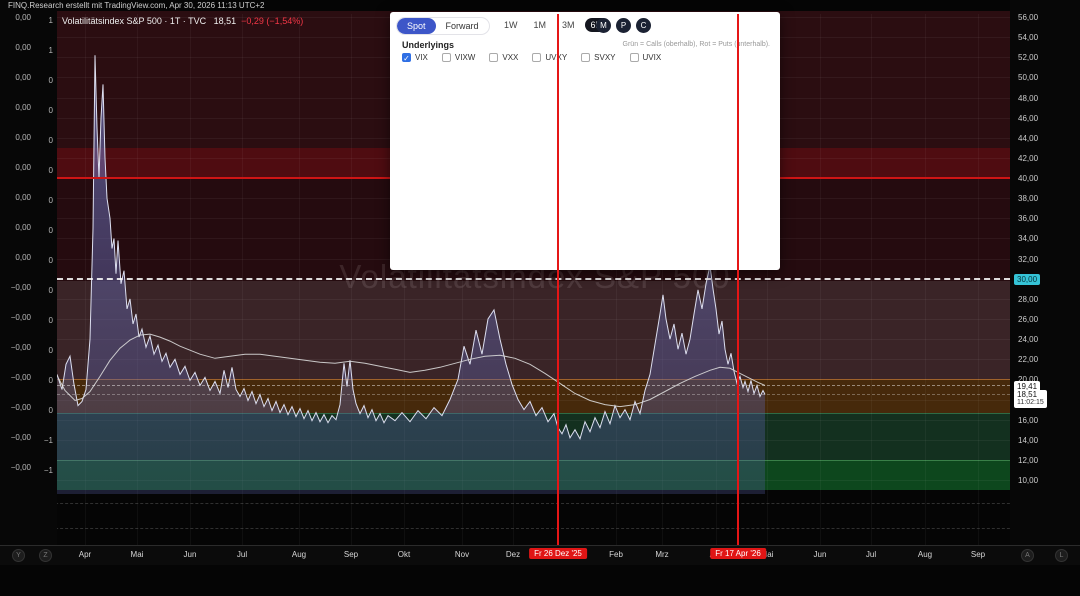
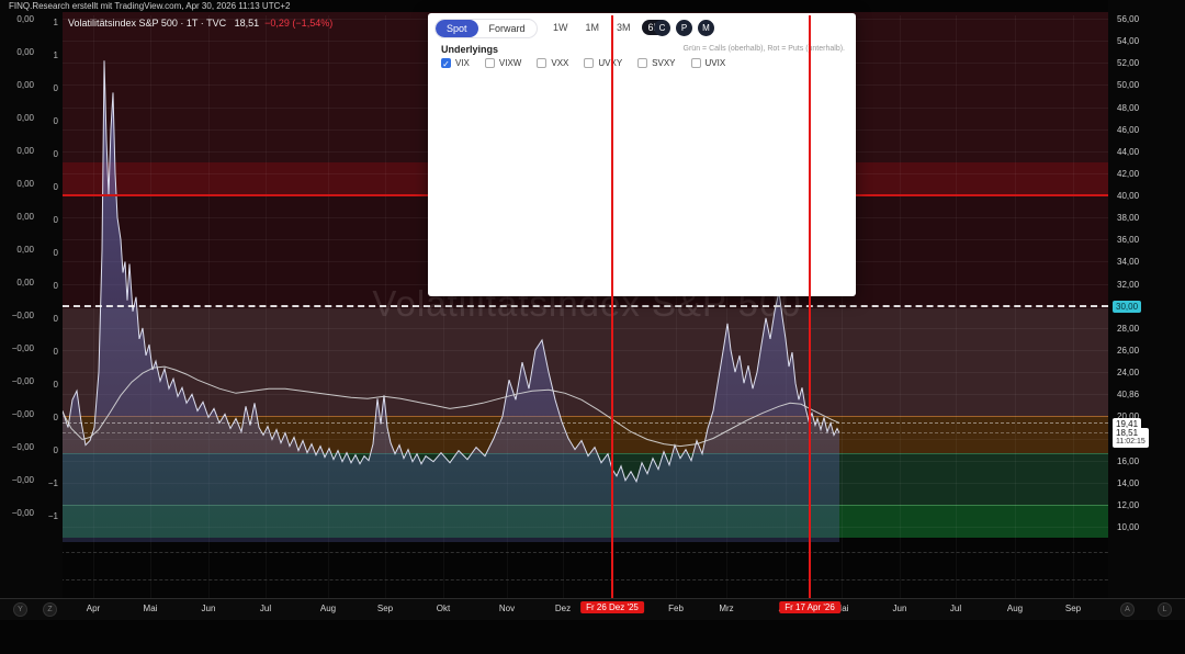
  FINQ.Research erstellt mit TradingView.com, Apr 30, 2026 11:13 UTC+2
  Volatilitätsindx S&P 500
  Volatilitätsindex S&P 500 · 1T · TVC 18,51 −0,29 (−1,54%)
  0,00
  0,00
  0,00
  0,00
  0,00
  0,00
  0,00
  0,00
  0,00
  −0,00
  −0,00
  −0,00
  −0,00
  −0,00
  −0,00
  −0,00
  1
  1
  0
  0
  0
  0
  0
  0
  0
  0
  0
  0
  0
  0
  −1
  −1
  30,00
  19,41
  18,51
  56,00
  54,00
  52,00
  50,00
  48,00
  46,00
  44,00
  42,00
  40,00
  38,00
  36,00
  34,00
  32,00
  28,00
  26,00
  24,00
- 22,00
+ 40,86
  20,00
  16,00
  14,00
  12,00
  10,00
  Spot
  Forward
  1W
  1M
  3M
- M
+ C
  P
- C
+ M
  Underlyings
  ✓
  VIX
  VIXW
  VXX
  UVXY
  SVXY
  UVIX
  Fr 26 Dez '25
  Fr 17 Apr '26
  Apr
  Mai
  Jun
  Jul
  Aug
  Sep
  Okt
  Nov
  Dez
  Feb
  Mrz
  Jun
  Jul
  Aug
  Sep
